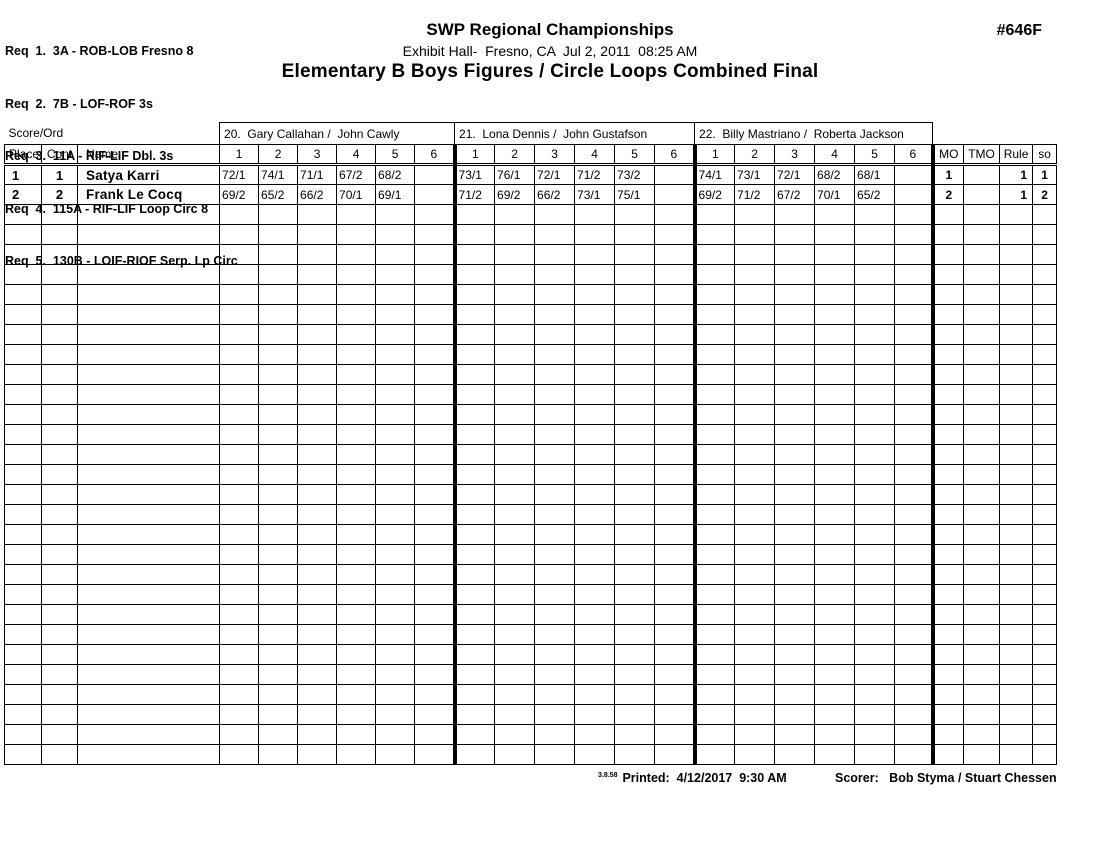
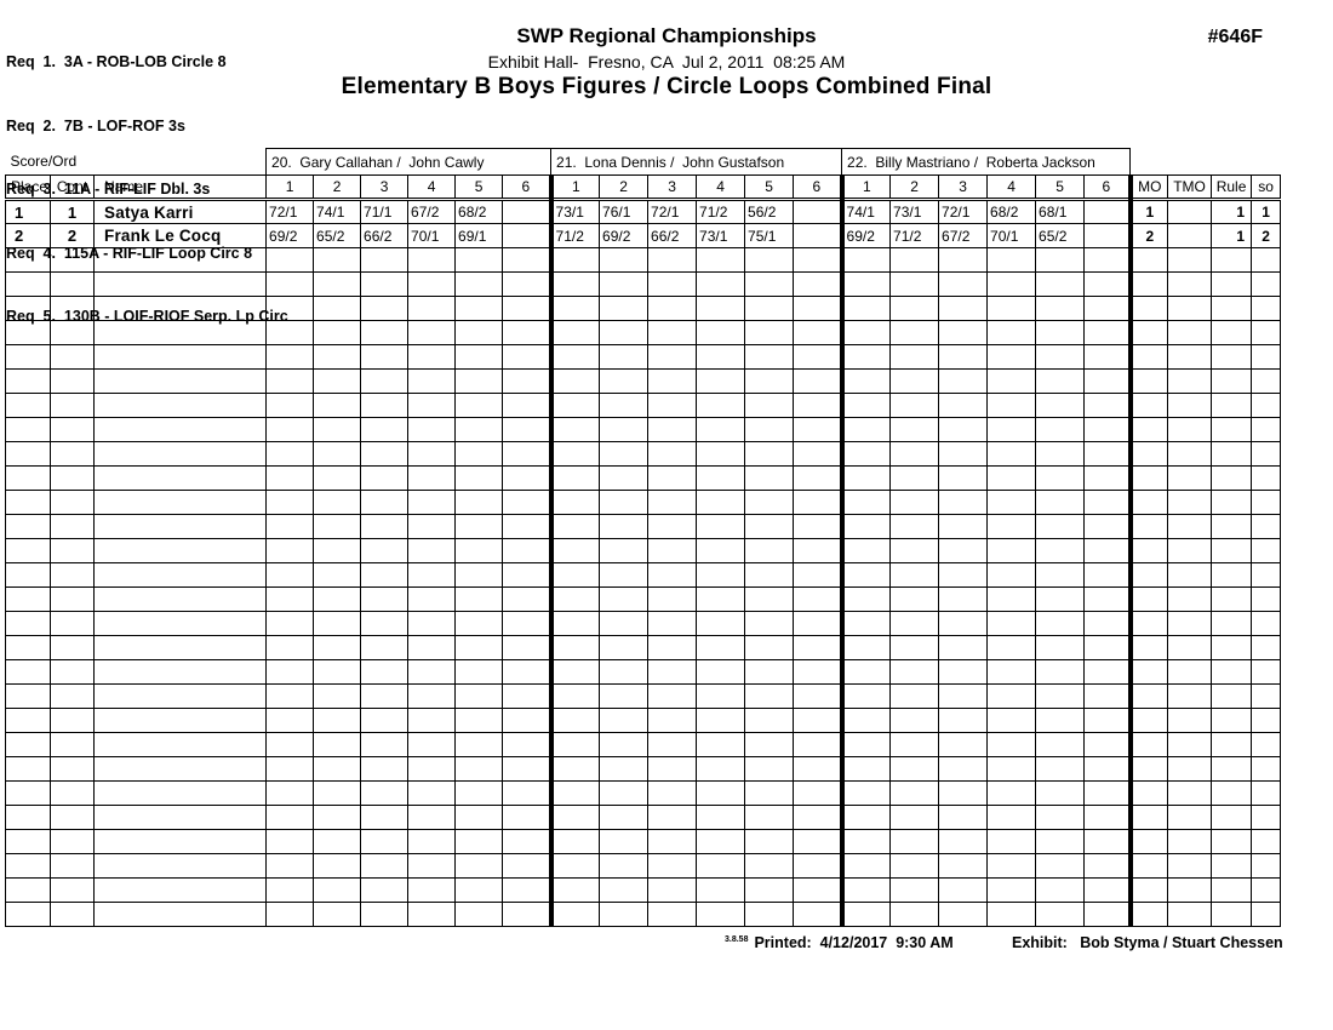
- Req 1. 3A - ROB-LOB Fresno 8
+ Req 1. 3A - ROB-LOB Circle 8
  Req 2. 7B - LOF-ROF 3s
  Req 3. 11A - RIF-LIF Dbl. 3s
  Req 4. 115A - RIF-LIF Loop Circ 8
  Req 5. 130B - LOIF-RIOF Serp. Lp Circ
  SWP Regional Championships
  Exhibit Hall- Fresno, CA Jul 2, 2011 08:25 AM
  Elementary B Boys Figures / Circle Loops Combined Final
  #646F
  Score/Ord	20. Gary Callahan / John Cawly	21. Lona Dennis / John Gustafson	22. Billy Mastriano / Roberta Jackson
  Place	Cont	Name	1	2	3	4	5	6	1	2	3	4	5	6	1	2	3	4	5	6	MO	TMO	Rule	so
- 1	1	Satya Karri	72/1	74/1	71/1	67/2	68/2		73/1	76/1	72/1	71/2	73/2		74/1	73/1	72/1	68/2	68/1		1		1	1
+ 1	1	Satya Karri	72/1	74/1	71/1	67/2	68/2		73/1	76/1	72/1	71/2	56/2		74/1	73/1	72/1	68/2	68/1		1		1	1
  2	2	Frank Le Cocq	69/2	65/2	66/2	70/1	69/1		71/2	69/2	66/2	73/1	75/1		69/2	71/2	67/2	70/1	65/2		2		1	2
  Printed: 4/12/2017 9:30 AM
- Scorer: Bob Styma / Stuart Chessen
+ Exhibit: Bob Styma / Stuart Chessen
